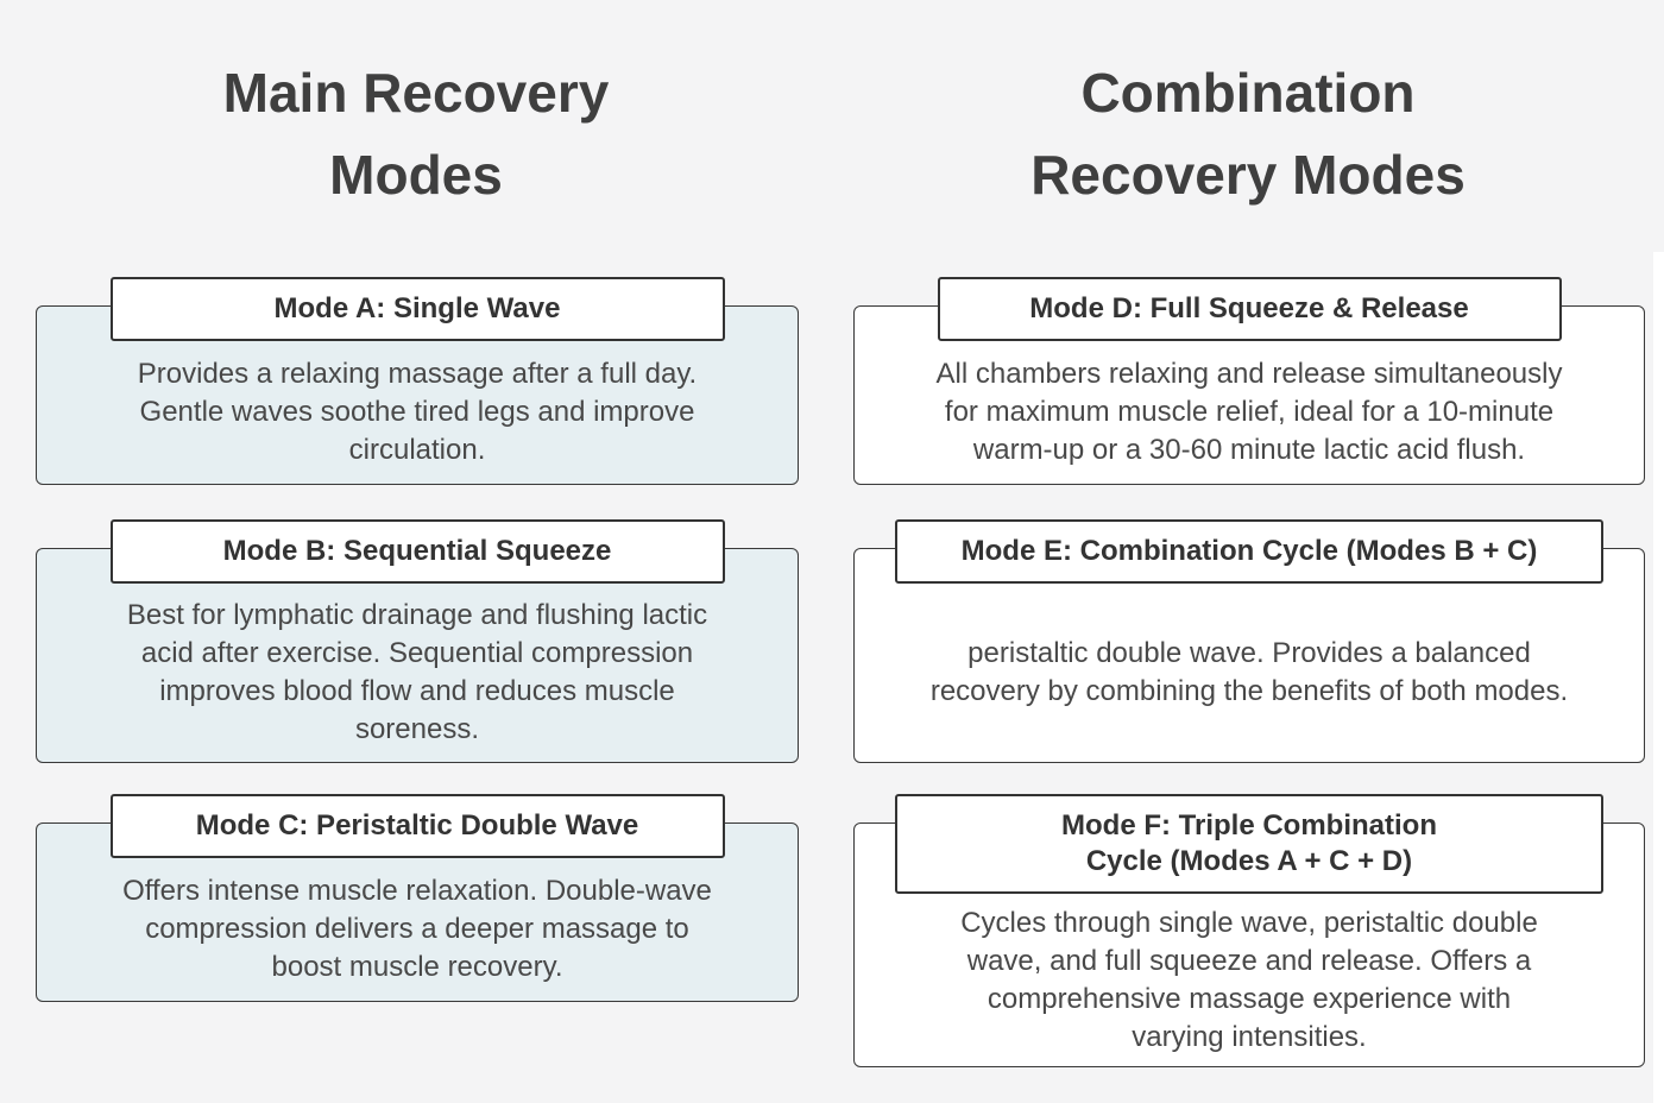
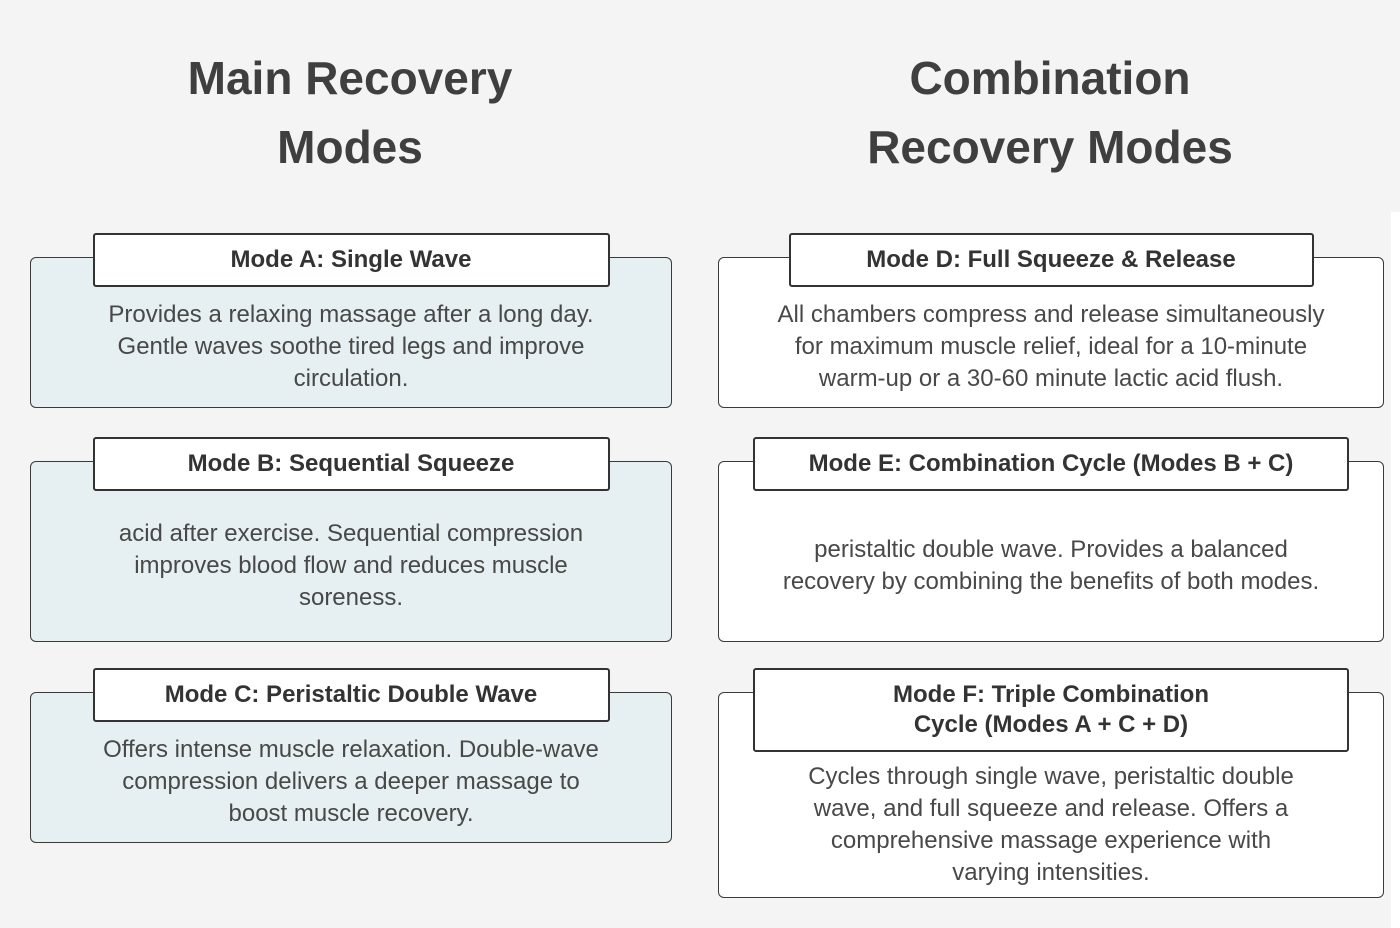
  Main Recovery Modes
  Combination Recovery Modes
- Provides a relaxing massage after a full day.
+ Provides a relaxing massage after a long day.
  Gentle waves soothe tired legs and improve
  circulation.
  Mode A: Single Wave
- Best for lymphatic drainage and flushing lactic
  acid after exercise. Sequential compression
  improves blood flow and reduces muscle
  soreness.
  Mode B: Sequential Squeeze
  Offers intense muscle relaxation. Double-wave
  compression delivers a deeper massage to
  boost muscle recovery.
  Mode C: Peristaltic Double Wave
- All chambers relaxing and release simultaneously
+ All chambers compress and release simultaneously
  for maximum muscle relief, ideal for a 10-minute
  warm-up or a 30-60 minute lactic acid flush.
  Mode D: Full Squeeze & Release
  peristaltic double wave. Provides a balanced
  recovery by combining the benefits of both modes.
  Mode E: Combination Cycle (Modes B + C)
  Cycles through single wave, peristaltic double
  wave, and full squeeze and release. Offers a
  comprehensive massage experience with
  varying intensities.
  Mode F: Triple Combination Cycle (Modes A + C + D)
